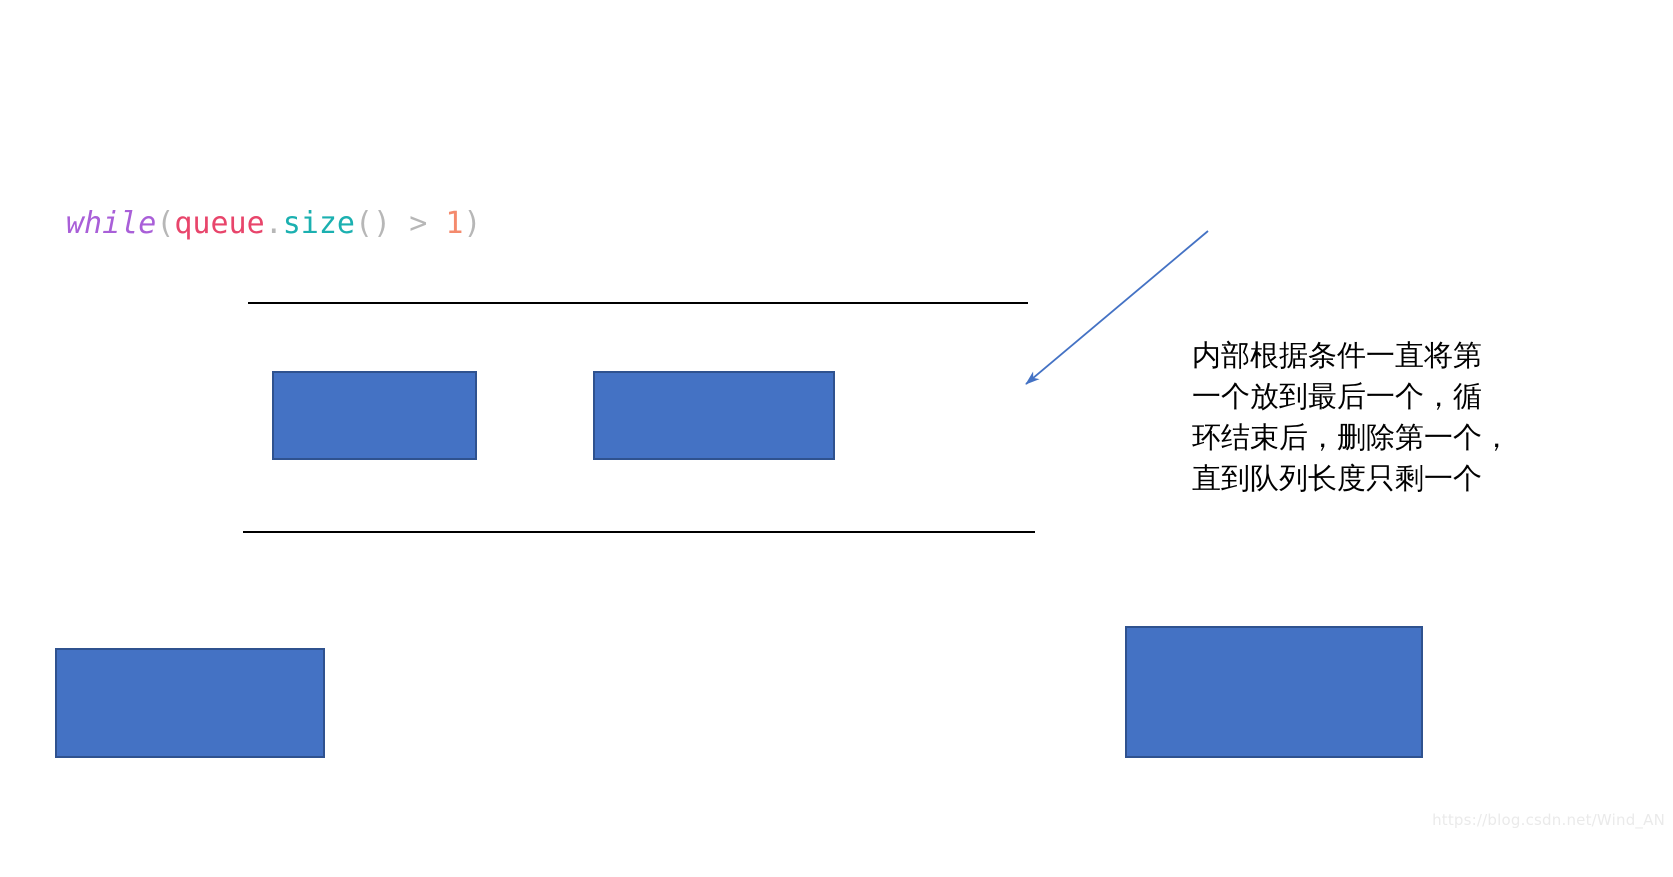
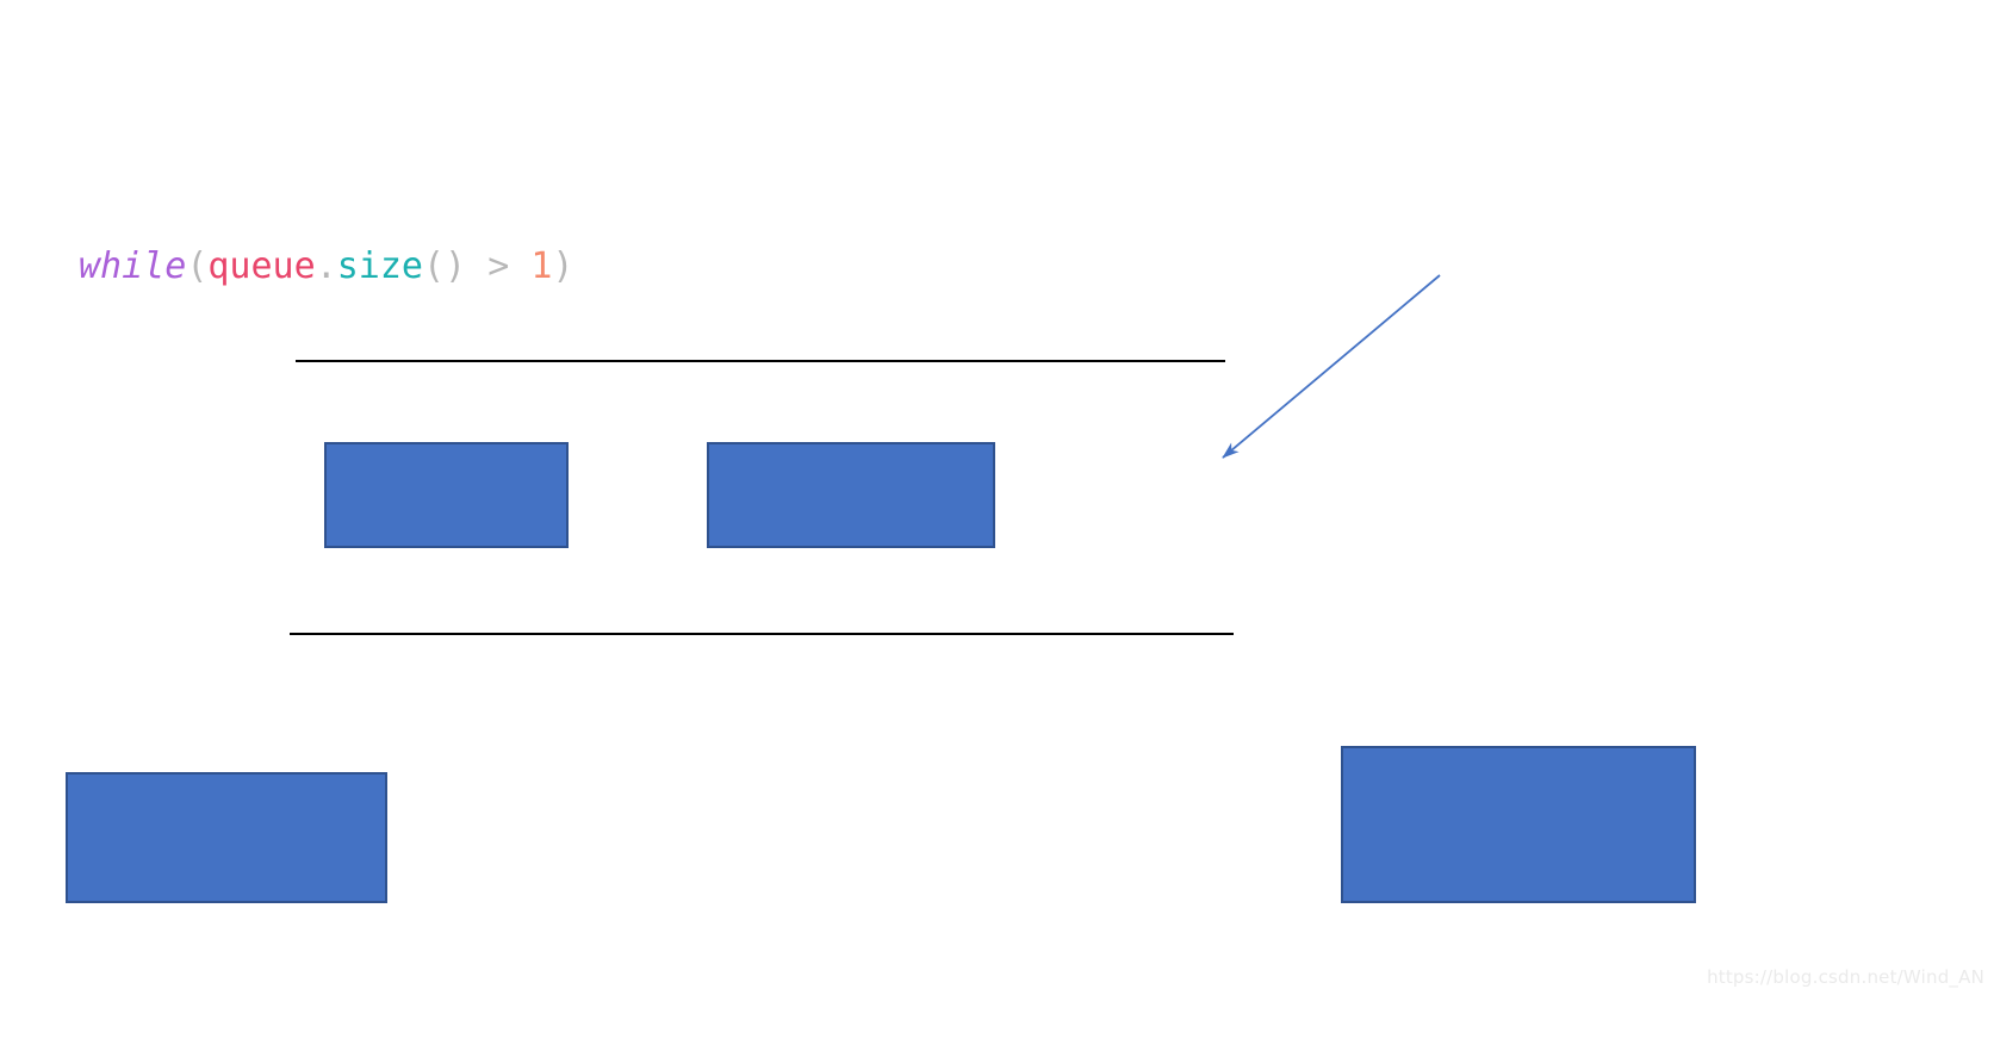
  while(queue.size() > 1)
- 内部根据条件一直将第
- 一个放到最后一个，循
- 环结束后，删除第一个，
- 直到队列长度只剩一个
